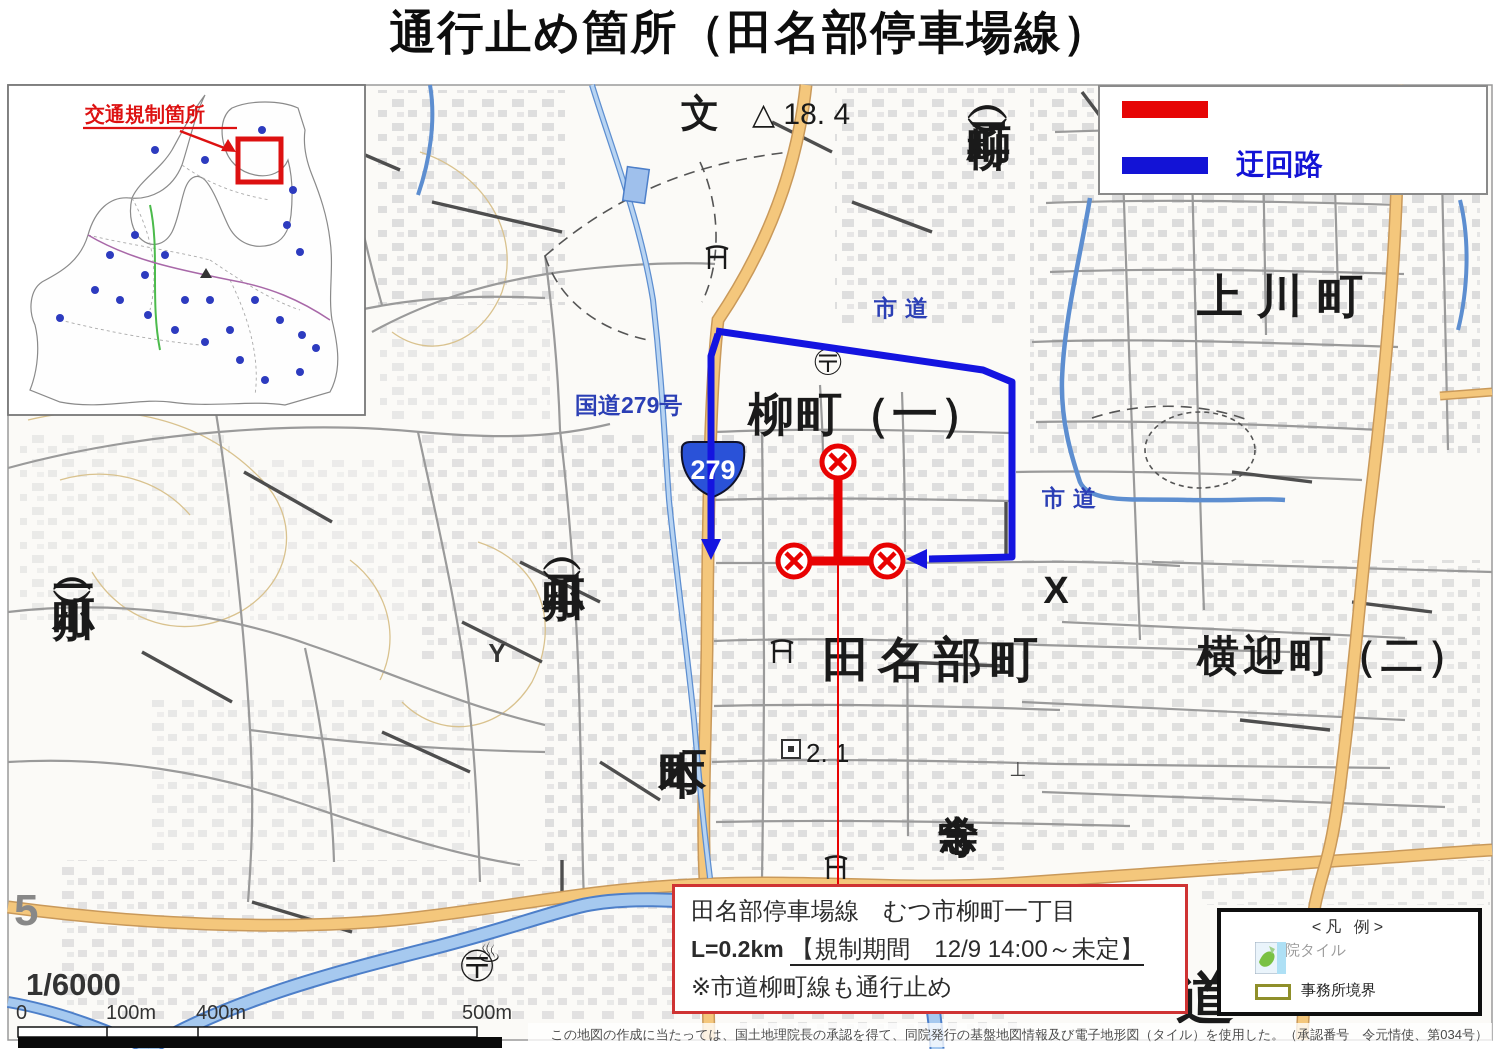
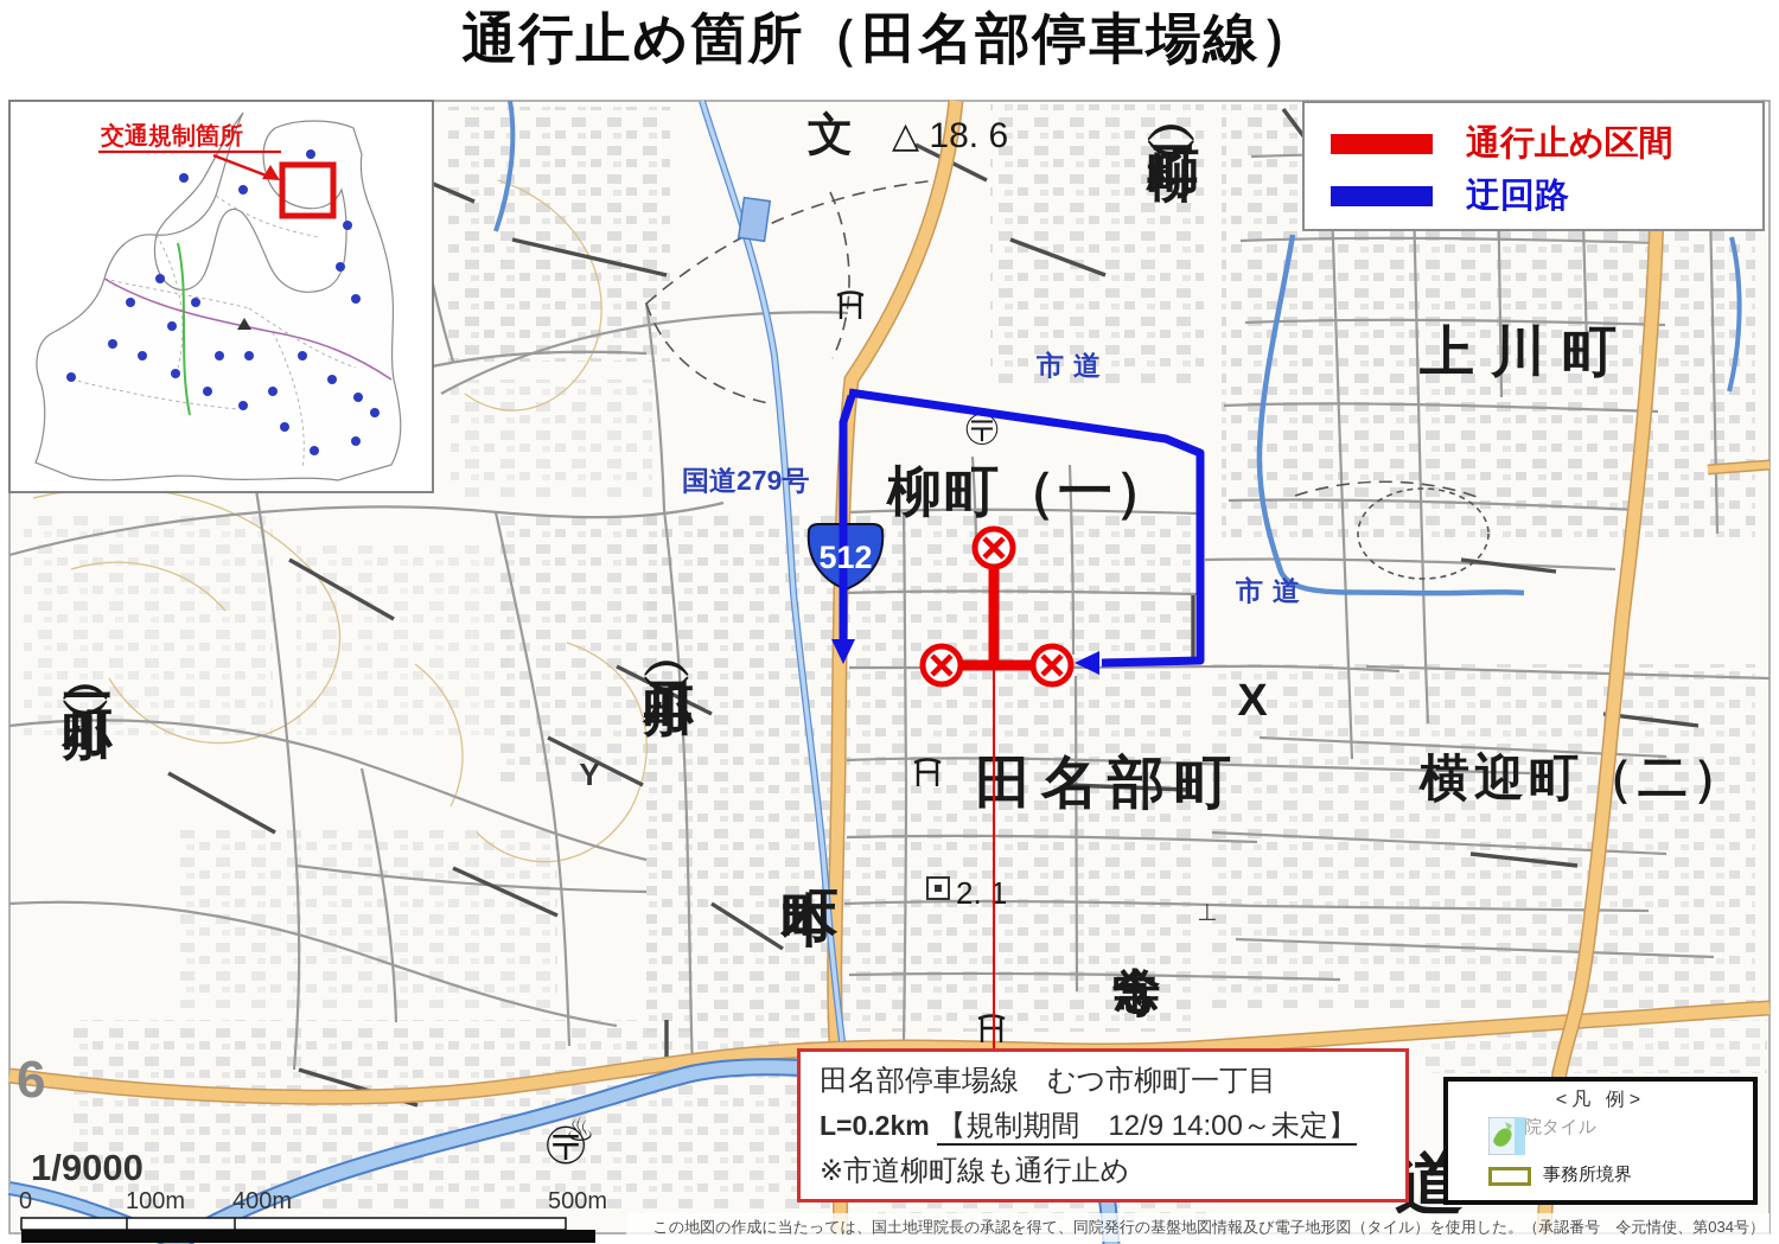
  通行止め箇所（田名部停車場線）
  上川町
  柳町（一）
  田名部町
  横迎町（二）
  X
  文
- △ 18. 4
+ △ 18. 6
  2. 1
  〶
  〶
  ♨
  Y
  ⊥
  道
- 5
+ 6
- 1/6000
+ 1/9000
  市道
  市道
  国道279号
  0
  100m
  400m
  500m
  交通規制箇所
- 279
+ 512
+ 通行止め区間
  迂回路
  田名部停車場線 むつ市柳町一丁目
  L=0.2km 【規制期間 12/9 14:00～未定】
  ※市道柳町線も通行止め
  <凡 例>
  事務所境界
  この地図の作成に当たっては、国土地理院長の承認を得て、同院発行の基盤地図情報及び電子地形図（タイル）を使用した。（承認番号 令元情使、第034号）
